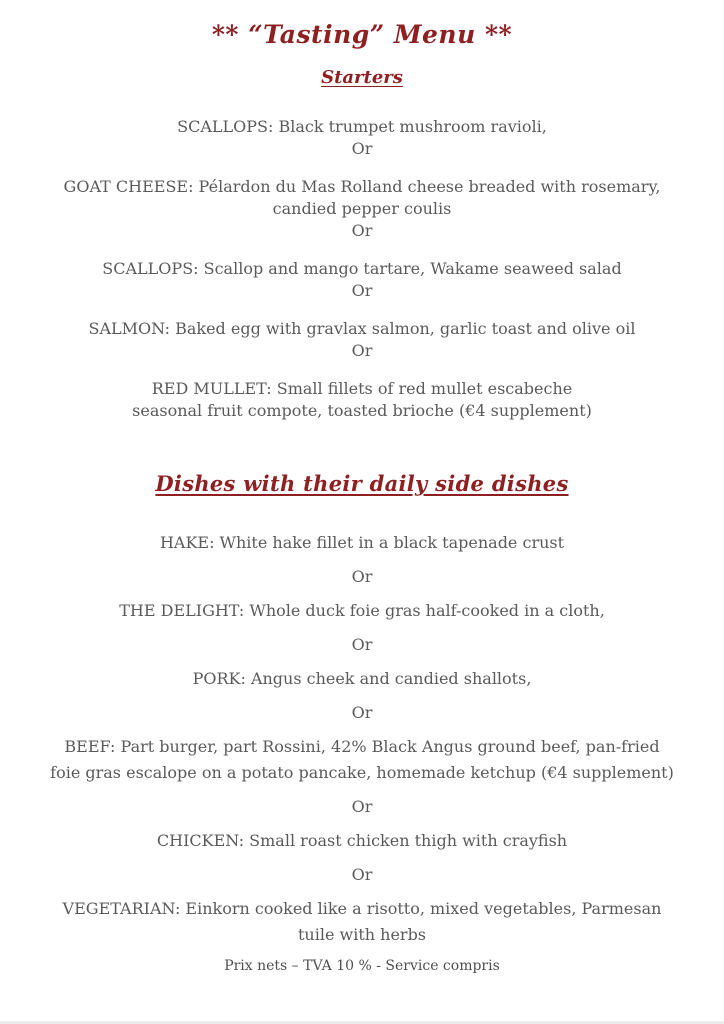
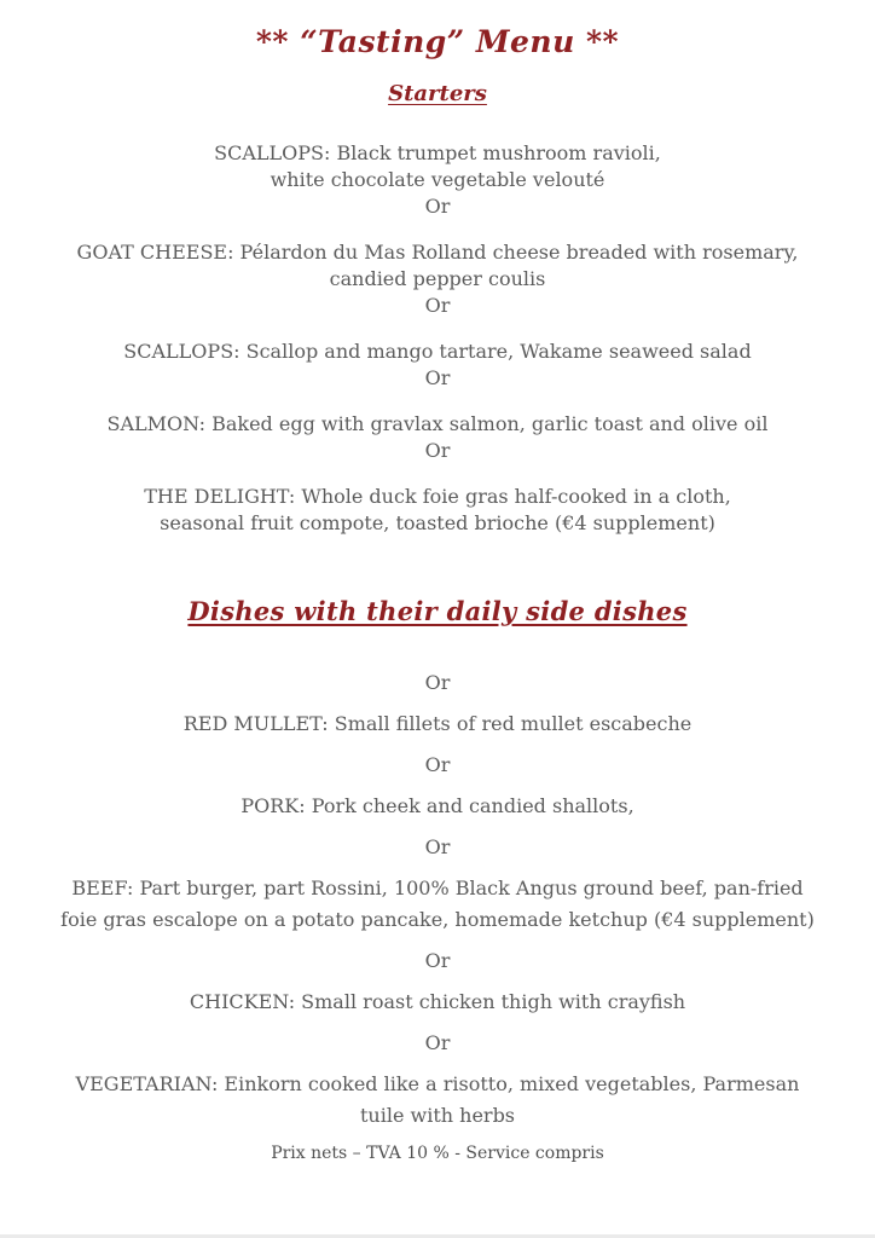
  ** “Tasting” Menu **
  Starters
  SCALLOPS: Black trumpet mushroom ravioli,
+ white chocolate vegetable velouté
  Or
  GOAT CHEESE: Pélardon du Mas Rolland cheese breaded with rosemary,
  candied pepper coulis
  Or
  SCALLOPS: Scallop and mango tartare, Wakame seaweed salad
  Or
  SALMON: Baked egg with gravlax salmon, garlic toast and olive oil
  Or
- RED MULLET: Small fillets of red mullet escabeche
+ THE DELIGHT: Whole duck foie gras half-cooked in a cloth,
  seasonal fruit compote, toasted brioche (€4 supplement)
  Dishes with their daily side dishes
- HAKE: White hake fillet in a black tapenade crust
  Or
- THE DELIGHT: Whole duck foie gras half-cooked in a cloth,
+ RED MULLET: Small fillets of red mullet escabeche
  Or
- PORK: Angus cheek and candied shallots,
+ PORK: Pork cheek and candied shallots,
  Or
- BEEF: Part burger, part Rossini, 42% Black Angus ground beef, pan-fried
+ BEEF: Part burger, part Rossini, 100% Black Angus ground beef, pan-fried
  foie gras escalope on a potato pancake, homemade ketchup (€4 supplement)
  Or
  CHICKEN: Small roast chicken thigh with crayfish
  Or
  VEGETARIAN: Einkorn cooked like a risotto, mixed vegetables, Parmesan
  tuile with herbs
  Prix nets – TVA 10 % - Service compris
